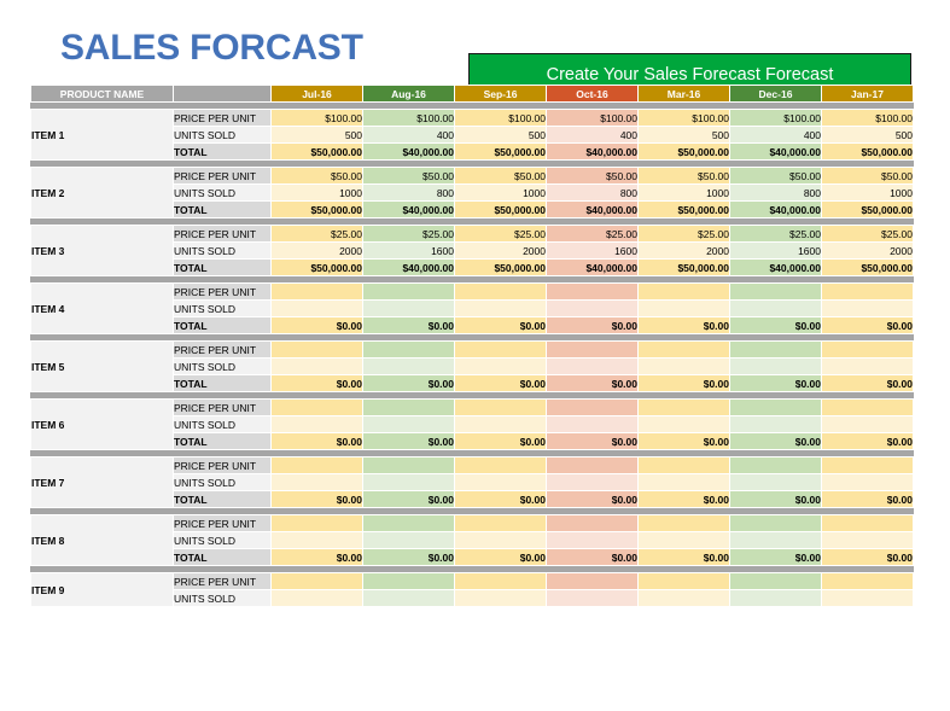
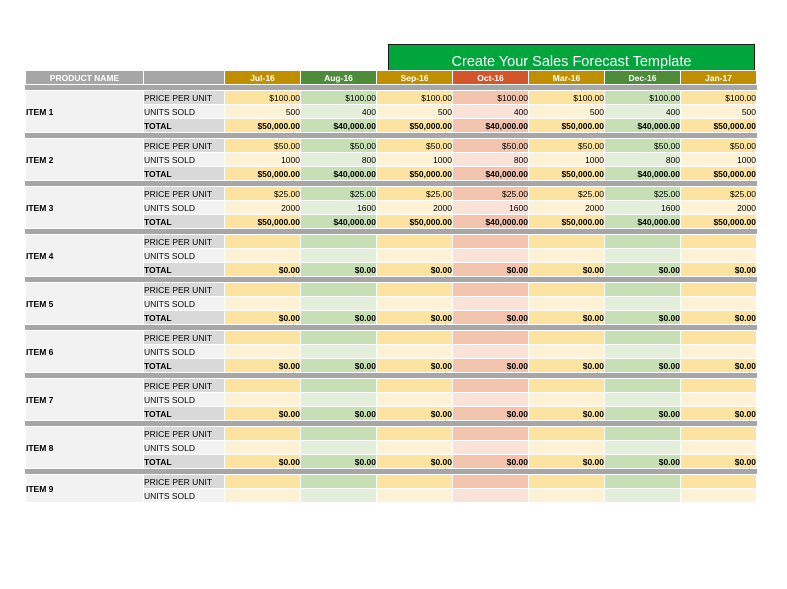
- SALES FORCAST
- Create Your Sales Forecast Forecast
+ Create Your Sales Forecast Template
  PRODUCT NAME		Jul-16	Aug-16	Sep-16	Oct-16	Mar-16	Dec-16	Jan-17
  ITEM 1	PRICE PER UNIT	$100.00	$100.00	$100.00	$100.00	$100.00	$100.00	$100.00
  UNITS SOLD	500	400	500	400	500	400	500
  TOTAL	$50,000.00	$40,000.00	$50,000.00	$40,000.00	$50,000.00	$40,000.00	$50,000.00
  ITEM 2	PRICE PER UNIT	$50.00	$50.00	$50.00	$50.00	$50.00	$50.00	$50.00
  UNITS SOLD	1000	800	1000	800	1000	800	1000
  TOTAL	$50,000.00	$40,000.00	$50,000.00	$40,000.00	$50,000.00	$40,000.00	$50,000.00
  ITEM 3	PRICE PER UNIT	$25.00	$25.00	$25.00	$25.00	$25.00	$25.00	$25.00
  UNITS SOLD	2000	1600	2000	1600	2000	1600	2000
  TOTAL	$50,000.00	$40,000.00	$50,000.00	$40,000.00	$50,000.00	$40,000.00	$50,000.00
  ITEM 4	PRICE PER UNIT
  UNITS SOLD
  TOTAL	$0.00	$0.00	$0.00	$0.00	$0.00	$0.00	$0.00
  ITEM 5	PRICE PER UNIT
  UNITS SOLD
  TOTAL	$0.00	$0.00	$0.00	$0.00	$0.00	$0.00	$0.00
  ITEM 6	PRICE PER UNIT
  UNITS SOLD
  TOTAL	$0.00	$0.00	$0.00	$0.00	$0.00	$0.00	$0.00
  ITEM 7	PRICE PER UNIT
  UNITS SOLD
  TOTAL	$0.00	$0.00	$0.00	$0.00	$0.00	$0.00	$0.00
  ITEM 8	PRICE PER UNIT
  UNITS SOLD
  TOTAL	$0.00	$0.00	$0.00	$0.00	$0.00	$0.00	$0.00
  ITEM 9	PRICE PER UNIT
  UNITS SOLD
